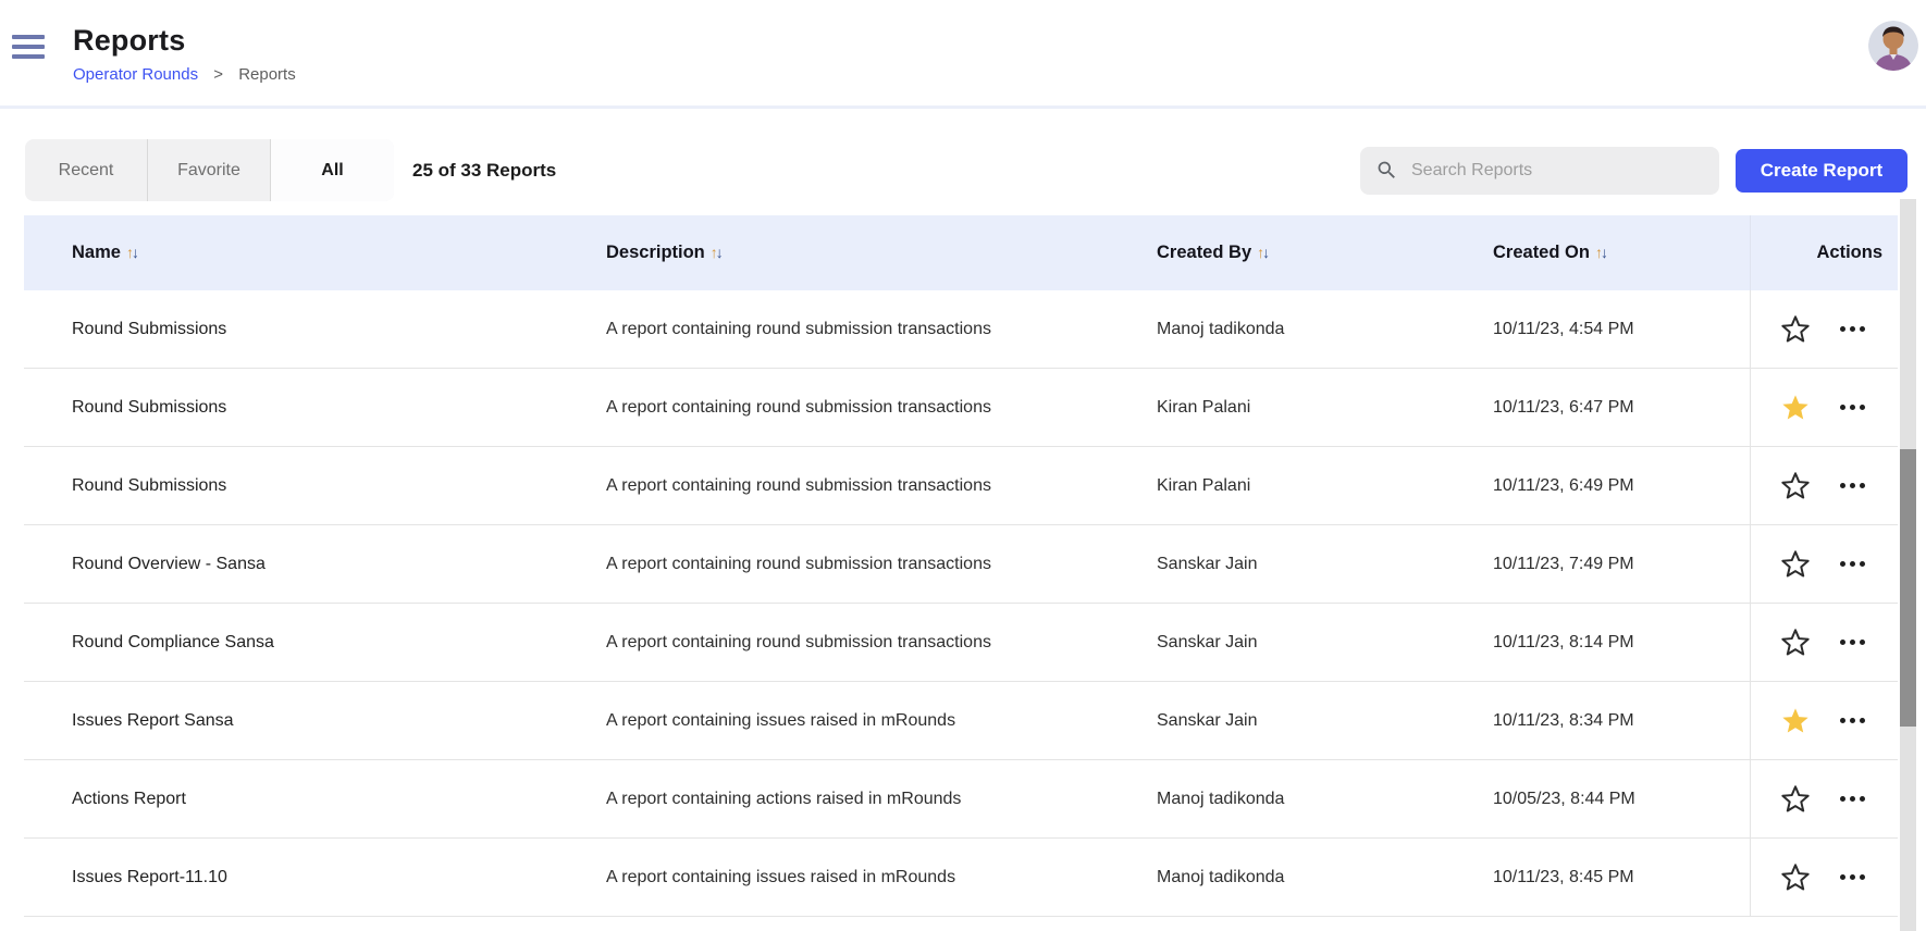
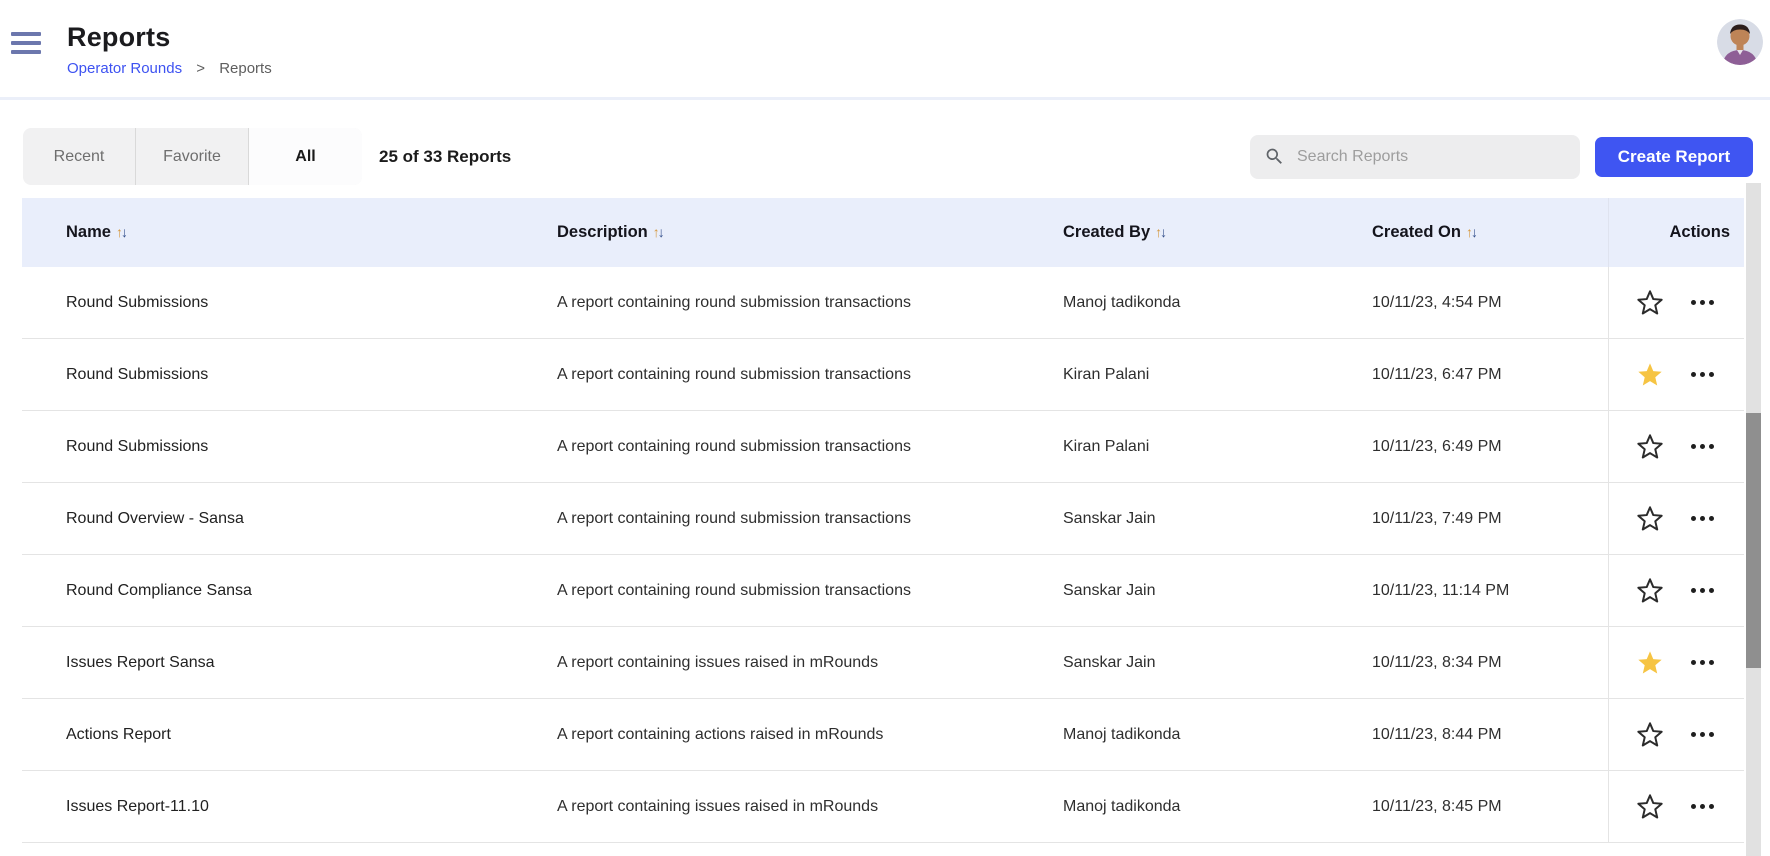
  Reports
  Operator Rounds > Reports
  Recent
  Favorite
  All
  25 of 33 Reports
  Search Reports
  Create Report
  Name ↑↓
  Description ↑↓
  Created By ↑↓
  Created On ↑↓
  Actions
  Round Submissions
  A report containing round submission transactions
  Manoj tadikonda
  10/11/23, 4:54 PM
  Round Submissions
  A report containing round submission transactions
  Kiran Palani
  10/11/23, 6:47 PM
  Round Submissions
  A report containing round submission transactions
  Kiran Palani
  10/11/23, 6:49 PM
  Round Overview - Sansa
  A report containing round submission transactions
  Sanskar Jain
  10/11/23, 7:49 PM
  Round Compliance Sansa
  A report containing round submission transactions
  Sanskar Jain
- 10/11/23, 8:14 PM
+ 10/11/23, 11:14 PM
  Issues Report Sansa
  A report containing issues raised in mRounds
  Sanskar Jain
  10/11/23, 8:34 PM
  Actions Report
  A report containing actions raised in mRounds
  Manoj tadikonda
- 10/05/23, 8:44 PM
+ 10/11/23, 8:44 PM
  Issues Report-11.10
  A report containing issues raised in mRounds
  Manoj tadikonda
  10/11/23, 8:45 PM
